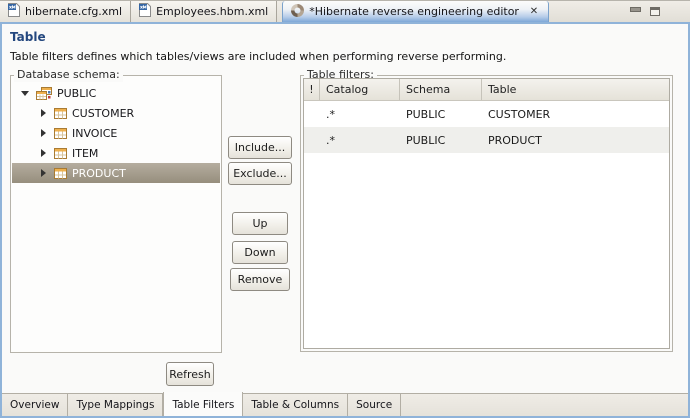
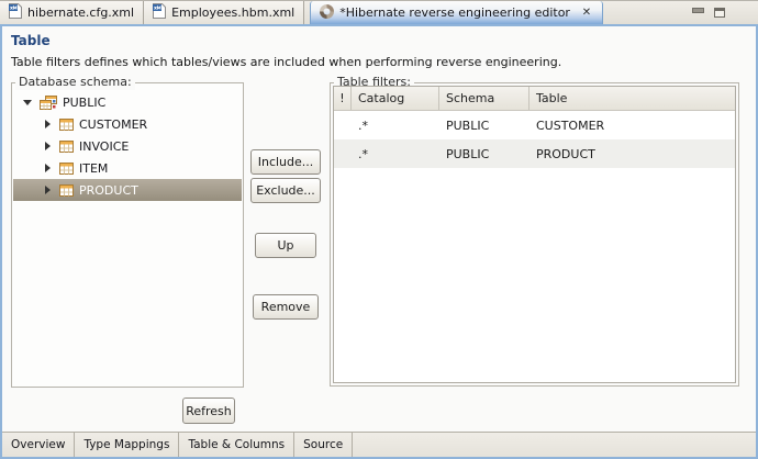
  hibernate.cfg.xml
  Employees.hbm.xml
  *Hibernate reverse engineering editor
  Table
- Table filters defines which tables/views are included when performing reverse performing.
+ Table filters defines which tables/views are included when performing reverse engineering.
  Database schema:
  PUBLIC
  CUSTOMER
  INVOICE
  ITEM
  PRODUCT
  Include...
  Exclude...
  Up
- Down
  Remove
  Refresh
  Table filters:
  !
  Catalog
  Schema
  Table
  .*
  PUBLIC
  CUSTOMER
  .*
  PUBLIC
  PRODUCT
  Overview
  Type Mappings
- Table Filters
  Table & Columns
  Source
